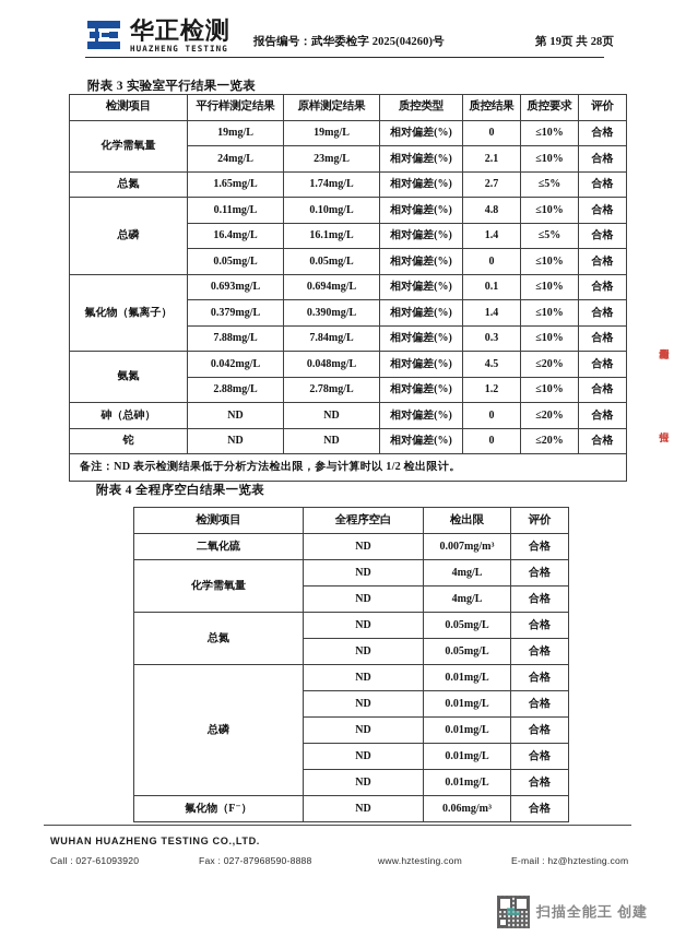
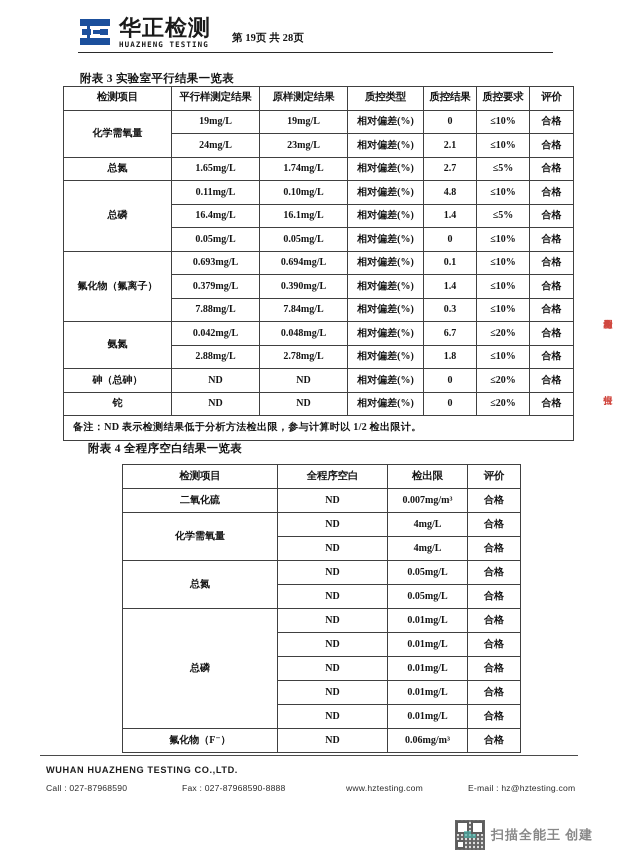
  华正检测
  HUAZHENG TESTING
- 报告编号：武华委检字 2025(04260)号
  第 19页 共 28页
  附表 3 实验室平行结果一览表
  检测项目	平行样测定结果	原样测定结果	质控类型	质控结果	质控要求	评价
  化学需氧量	19mg/L	19mg/L	相对偏差(%)	0	≤10%	合格
  24mg/L	23mg/L	相对偏差(%)	2.1	≤10%	合格
  总氮	1.65mg/L	1.74mg/L	相对偏差(%)	2.7	≤5%	合格
  总磷	0.11mg/L	0.10mg/L	相对偏差(%)	4.8	≤10%	合格
  16.4mg/L	16.1mg/L	相对偏差(%)	1.4	≤5%	合格
  0.05mg/L	0.05mg/L	相对偏差(%)	0	≤10%	合格
  氟化物（氟离子）	0.693mg/L	0.694mg/L	相对偏差(%)	0.1	≤10%	合格
  0.379mg/L	0.390mg/L	相对偏差(%)	1.4	≤10%	合格
  7.88mg/L	7.84mg/L	相对偏差(%)	0.3	≤10%	合格
- 氨氮	0.042mg/L	0.048mg/L	相对偏差(%)	4.5	≤20%	合格
+ 氨氮	0.042mg/L	0.048mg/L	相对偏差(%)	6.7	≤20%	合格
- 2.88mg/L	2.78mg/L	相对偏差(%)	1.2	≤10%	合格
+ 2.88mg/L	2.78mg/L	相对偏差(%)	1.8	≤10%	合格
  砷（总砷）	ND	ND	相对偏差(%)	0	≤20%	合格
  铊	ND	ND	相对偏差(%)	0	≤20%	合格
  备注：ND 表示检测结果低于分析方法检出限，参与计算时以 1/2 检出限计。
  附表 4 全程序空白结果一览表
  检测项目	全程序空白	检出限	评价
  二氧化硫	ND	0.007mg/m³	合格
  化学需氧量	ND	4mg/L	合格
  ND	4mg/L	合格
  总氮	ND	0.05mg/L	合格
  ND	0.05mg/L	合格
  总磷	ND	0.01mg/L	合格
  ND	0.01mg/L	合格
  ND	0.01mg/L	合格
  ND	0.01mg/L	合格
  ND	0.01mg/L	合格
  氟化物（F⁻）	ND	0.06mg/m³	合格
  WUHAN HUAZHENG TESTING CO.,LTD.
- Call : 027-61093920
+ Call : 027-87968590
  Fax : 027-87968590-8888
  www.hztesting.com
  E-mail : hz@hztesting.com
  扫描全能王 创建
